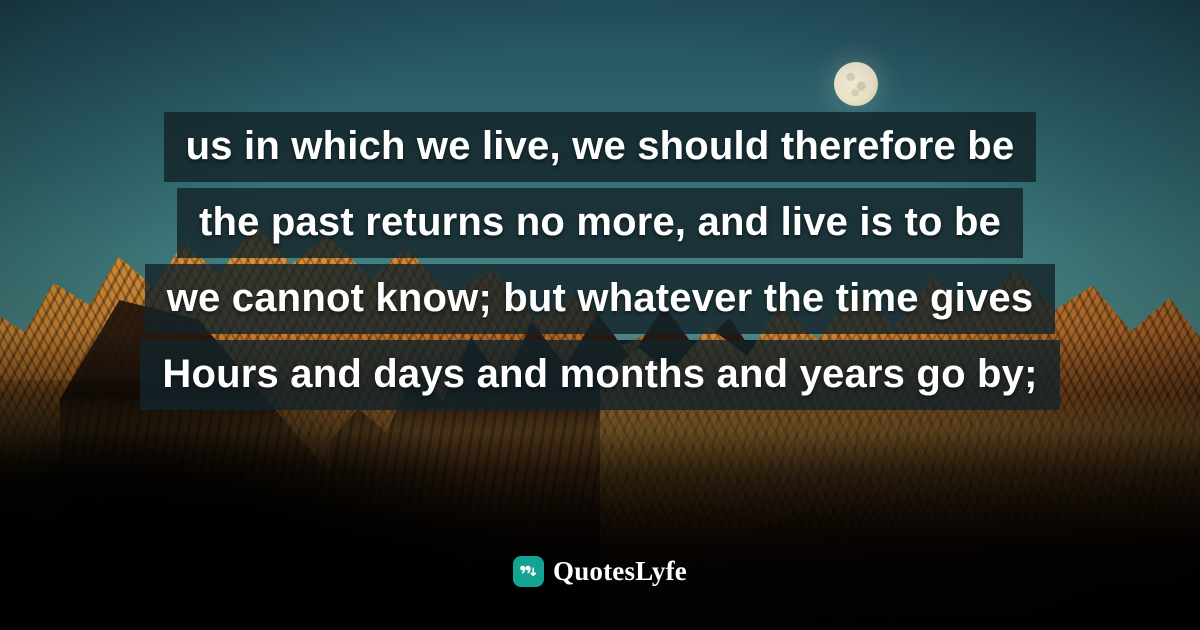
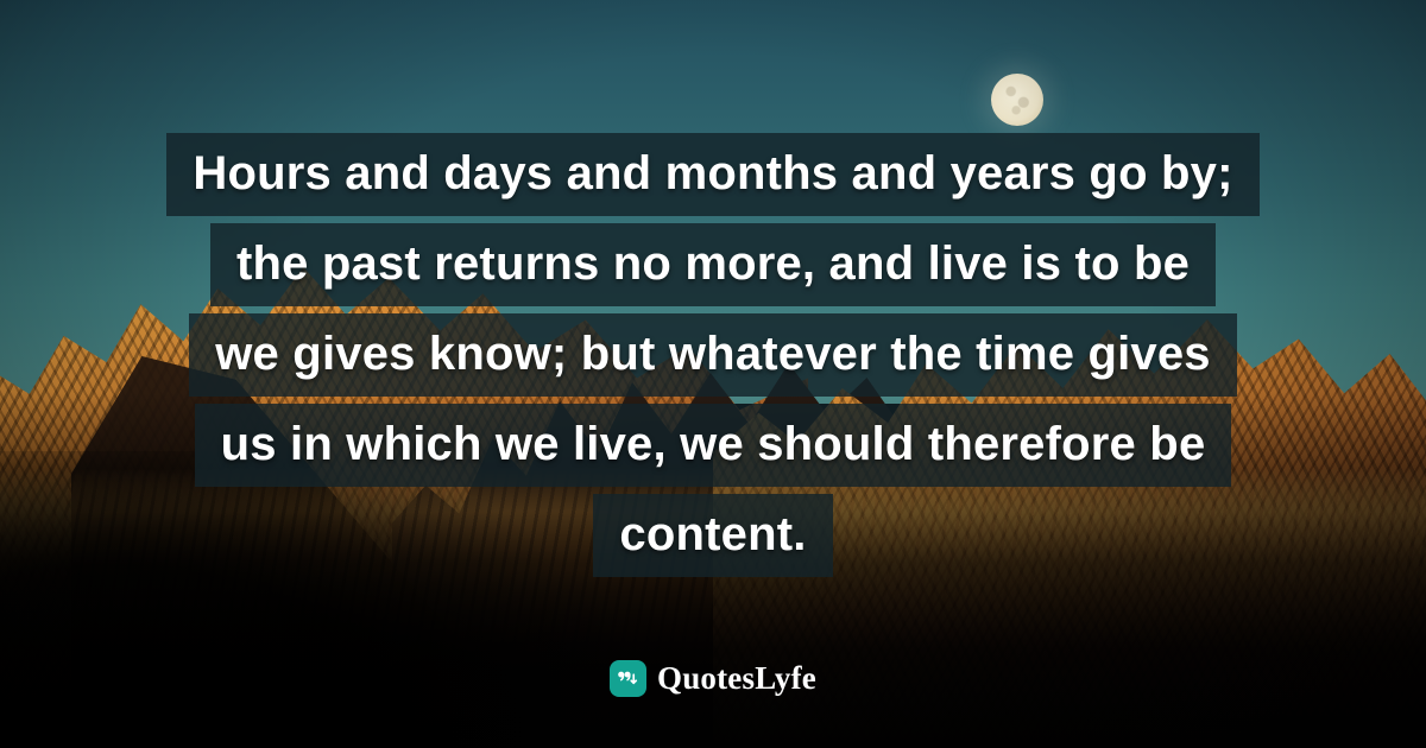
- us in which we live, we should therefore be
+ Hours and days and months and years go by;
  the past returns no more, and live is to be
- we cannot know; but whatever the time gives
+ we gives know; but whatever the time gives
- Hours and days and months and years go by;
+ us in which we live, we should therefore be
+ content.
  QuotesLyfe
